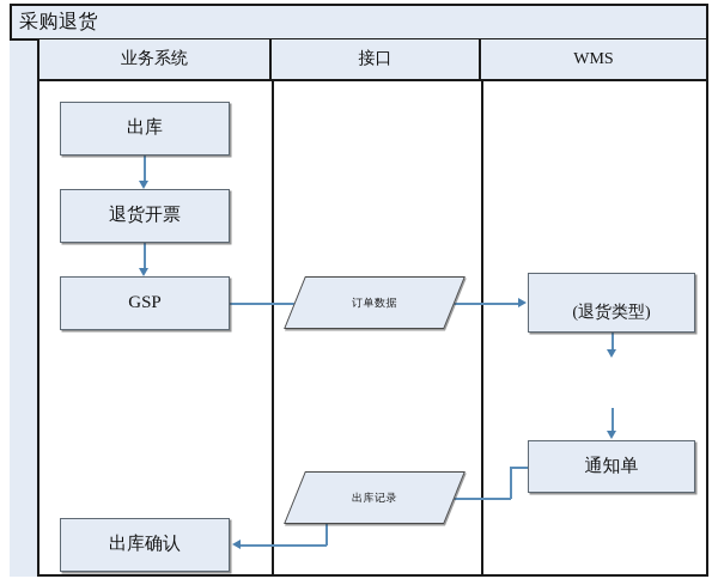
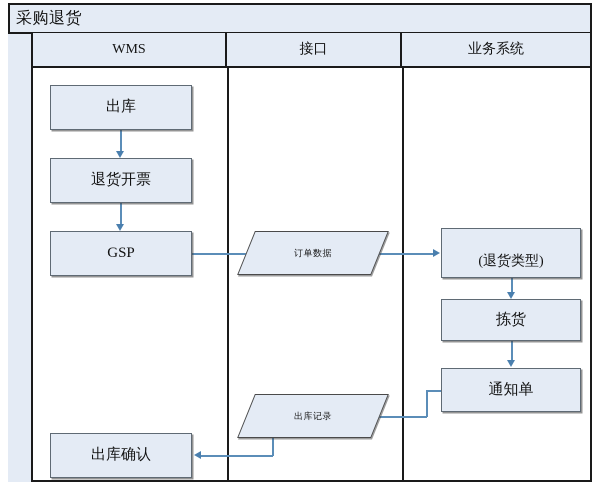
  采购退货
- 业务系统
+ WMS
  接口
- WMS
+ 业务系统
  出库
  退货开票
  GSP
  出库确认
  订单数据
  出库记录
  (退货类型)
+ 拣货
  通知单
